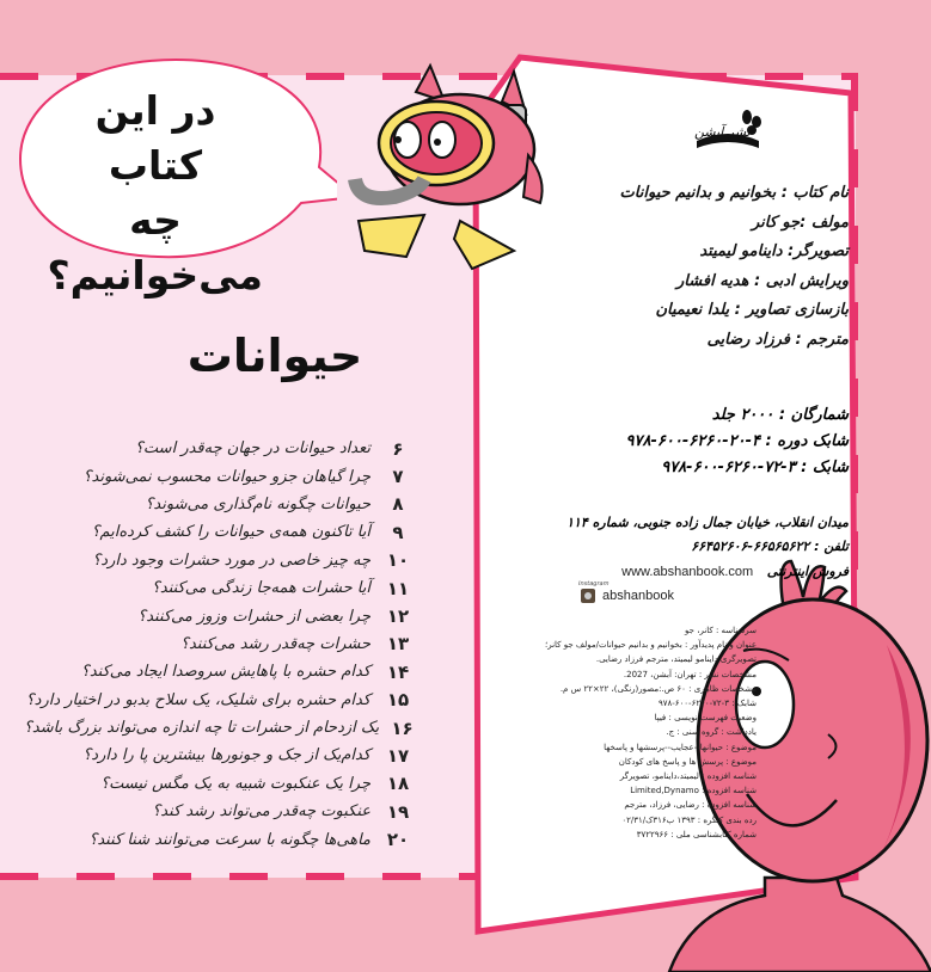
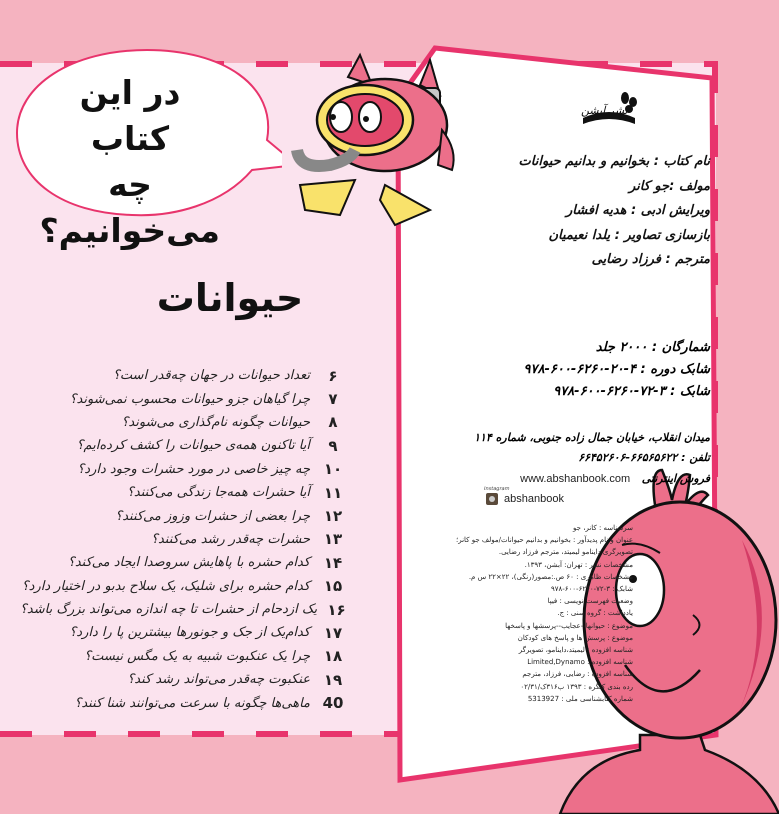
  نشر آبشن
  در این
  کتاب
  چه می‌خوانیم؟
  حیوانات
  ۶
  تعداد حیوانات در جهان چه‌قدر است؟
  ۷
  چرا گیاهان جزو حیوانات محسوب نمی‌شوند؟
  ۸
  حیوانات چگونه نام‌گذاری می‌شوند؟
  ۹
  آیا تاکنون همه‌ی حیوانات را کشف کرده‌ایم؟
  ۱۰
  چه چیز خاصی در مورد حشرات وجود دارد؟
  ۱۱
  آیا حشرات همه‌جا زندگی می‌کنند؟
  ۱۲
  چرا بعضی از حشرات وزوز می‌کنند؟
  ۱۳
  حشرات چه‌قدر رشد می‌کنند؟
  ۱۴
  کدام حشره با پاهایش سروصدا ایجاد می‌کند؟
  ۱۵
  کدام حشره برای شلیک، یک سلاح بدبو در اختیار دارد؟
  ۱۶
  یک ازدحام از حشرات تا چه اندازه می‌تواند بزرگ باشد؟
  ۱۷
  کدام‌یک از جک و جونورها بیشترین پا را دارد؟
  ۱۸
  چرا یک عنکبوت شبیه به یک مگس نیست؟
  ۱۹
  عنکبوت چه‌قدر می‌تواند رشد کند؟
- ۲۰
+ 40
  ماهی‌ها چگونه با سرعت می‌توانند شنا کنند؟
  نام کتاب : بخوانیم و بدانیم حیوانات
  مولف :جو کانر
- تصویرگر: داینامو لیمیتد
  ویرایش ادبی : هدیه افشار
  بازسازی تصاویر : یلدا نعیمیان
  مترجم : فرزاد رضایی
  شمارگان : ۲۰۰۰ جلد
  شابک دوره : ۴-۲۰-۶۲۶۰-۶۰۰-۹۷۸
  شابک : ۳-۷۲-۶۲۶۰-۶۰۰-۹۷۸
  میدان انقلاب، خیابان جمال زاده جنوبی، شماره ۱۱۴
  تلفن : ۶۶۵۶۵۶۲۲-۶۶۴۵۲۶۰۶
  فروش اینترنتی www.abshanbook.com
  abshanbook
  سرشناسه : کانر، جو
  عنوان و نام پدیدآور : بخوانیم و بدانیم حیوانات/مولف جو کانر؛
  تصویرگری داینامو لیمیتد، مترجم فرزاد رضایی.
- مشخصات نشر : تهران: آبشن، 2027.
+ مشخصات نشر : تهران: آبشن، ۱۳۹۳.
  مشخصات ظاهری : ۶۰ ص.:مصور(رنگی)، ۲۲×۲۲ س م.
  شابک : ۳-۷۲-۶۲۶۰-۶۰۰-۹۷۸
  وضعیت فهرست نویسی : فیپا
  یادداشت : گروه سنی : ج.
  موضوع : حیوانها--عجایب--پرسشها و پاسخها
  موضوع : پرسش ها و پاسخ های کودکان
  شناسه افزوده : لیمیتد،داینامو، تصویرگر
  شناسه افزوده : Limited,Dynamo
  شناسه افزوده : رضایی، فرزاد، مترجم
  رده بندی کنگره : ۱۳۹۳ ب۳۱۶ک/۰۲/۳۱
- شماره کتابشناسی ملی : ۳۷۲۲۹۶۶
+ شماره کتابشناسی ملی : 5313927
